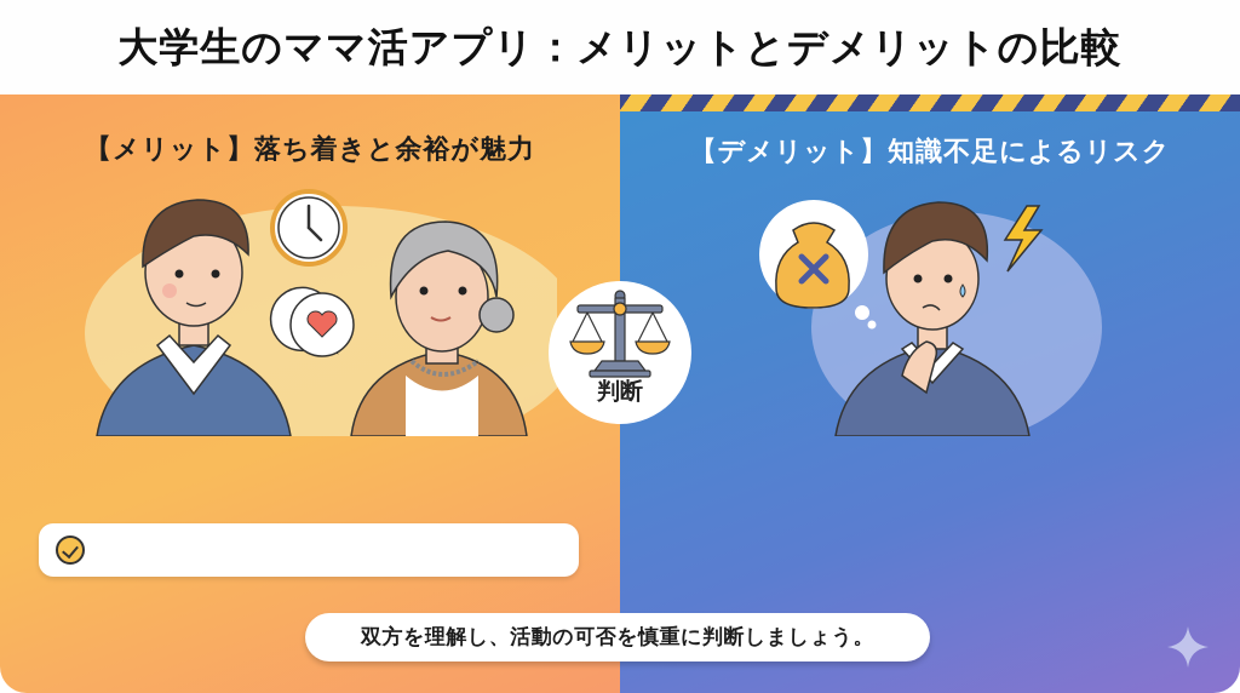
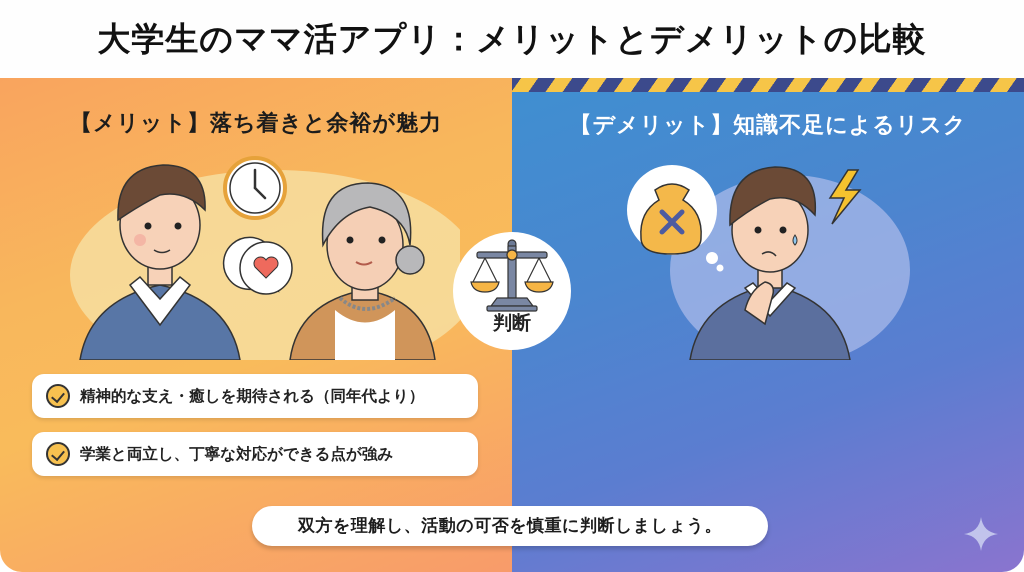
  大学生のママ活アプリ：メリットとデメリットの比較
  【メリット】落ち着きと余裕が魅力
+ 精神的な支え・癒しを期待される（同年代より）
+ 学業と両立し、丁寧な対応ができる点が強み
  【デメリット】知識不足によるリスク
  判断
  双方を理解し、活動の可否を慎重に判断しましょう。
